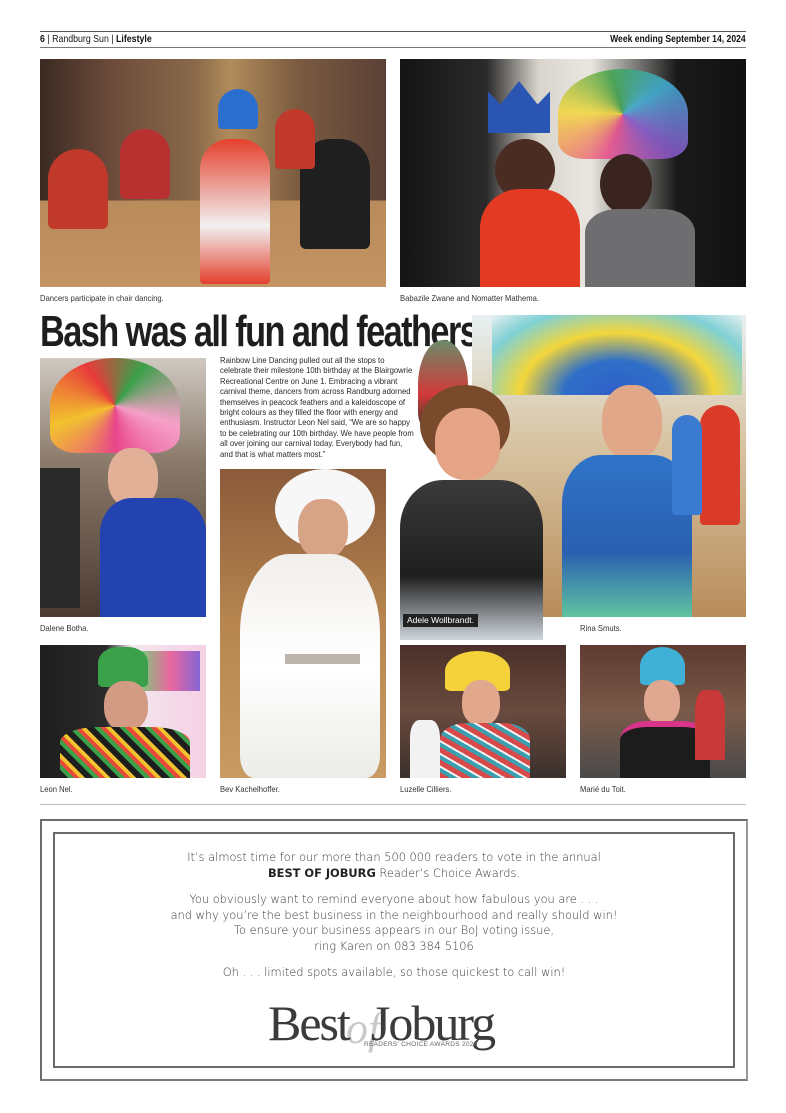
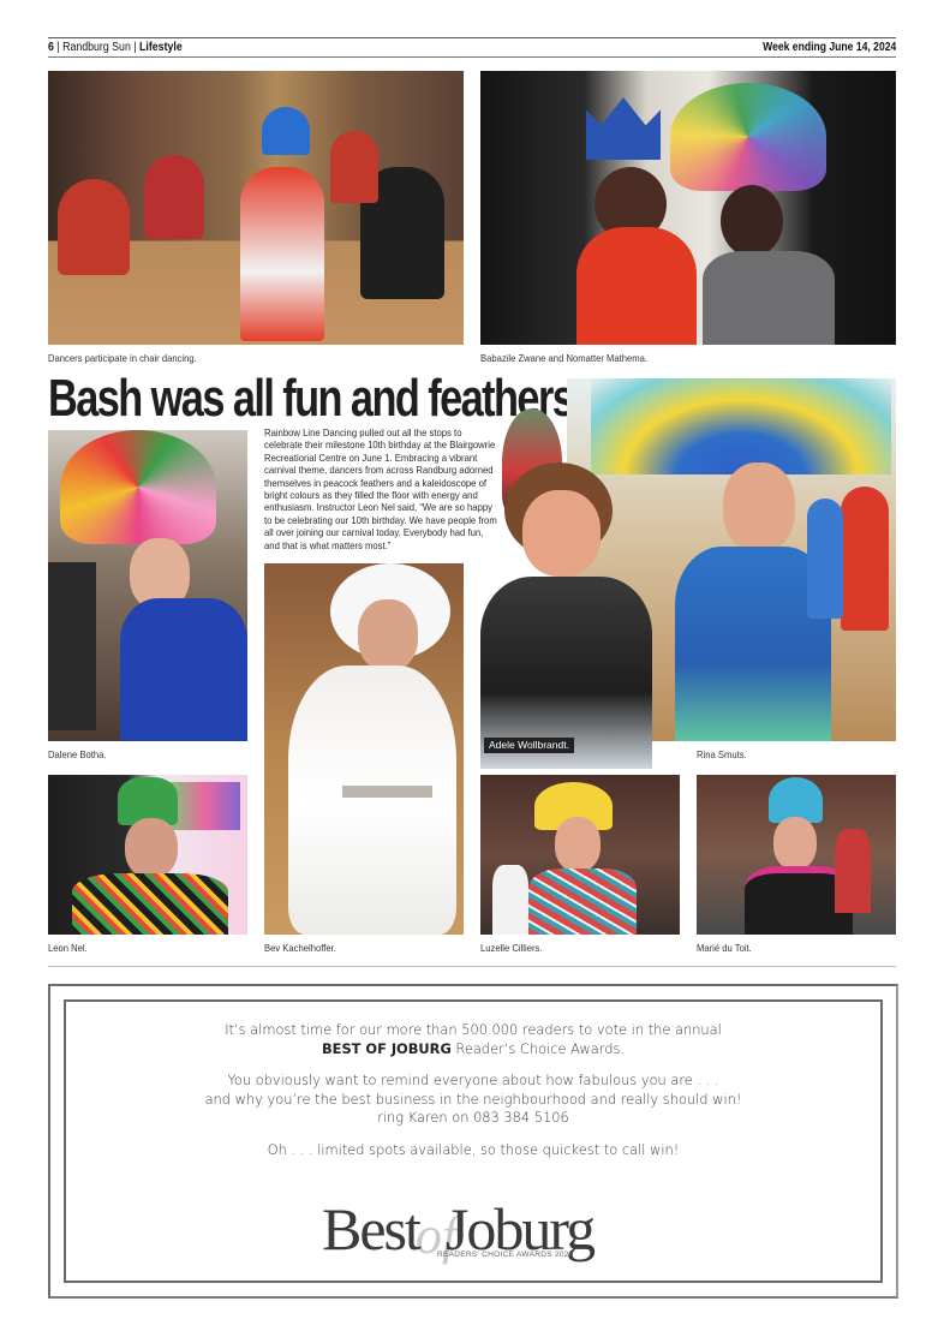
  6 | Randburg Sun | Lifestyle
- Week ending September 14, 2024
+ Week ending June 14, 2024
  Dancers participate in chair dancing.
  Babazile Zwane and Nomatter Mathema.
  Bash was all fun and feathers
  Rina Smuts.
  Dalene Botha.
  Rainbow Line Dancing pulled out all the stops to celebrate their milestone 10th birthday at the Blairgowrie Recreational Centre on June 1. Embracing a vibrant carnival theme, dancers from across Randburg adorned themselves in peacock feathers and a kaleidoscope of bright colours as they filled the floor with energy and enthusiasm. Instructor Leon Nel said, “We are so happy to be celebrating our 10th birthday. We have people from all over joining our carnival today. Everybody had fun, and that is what matters most.”
  Bev Kachelhoffer.
  Adele Wollbrandt.
  Leon Nel.
  Luzelle Cilliers.
  Marié du Toit.
  It’s almost time for our more than 500 000 readers to vote in the annual
  BEST OF JOBURG Reader’s Choice Awards.
  You obviously want to remind everyone about how fabulous you are . . .
  and why you’re the best business in the neighbourhood and really should win!
- To ensure your business appears in our BoJ voting issue,
  ring Karen on 083 384 5106
  Oh . . . limited spots available, so those quickest to call win!
  of
  Best Joburg
